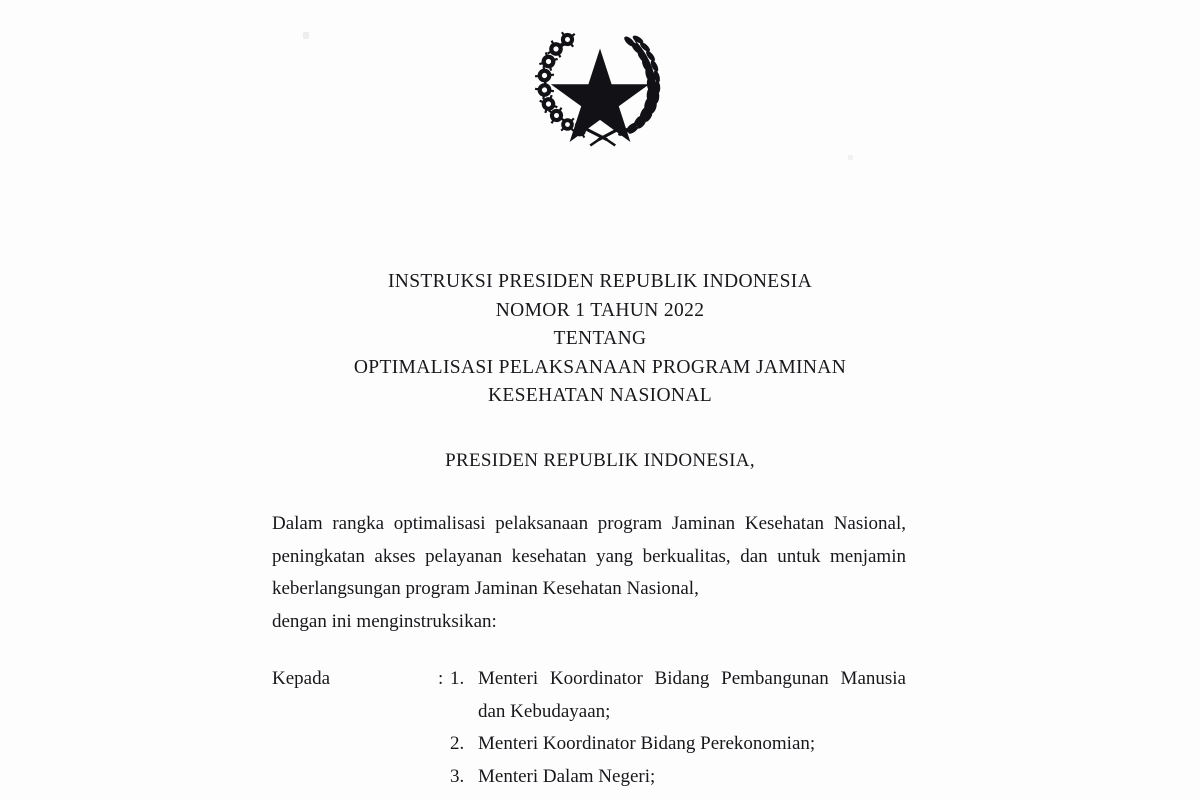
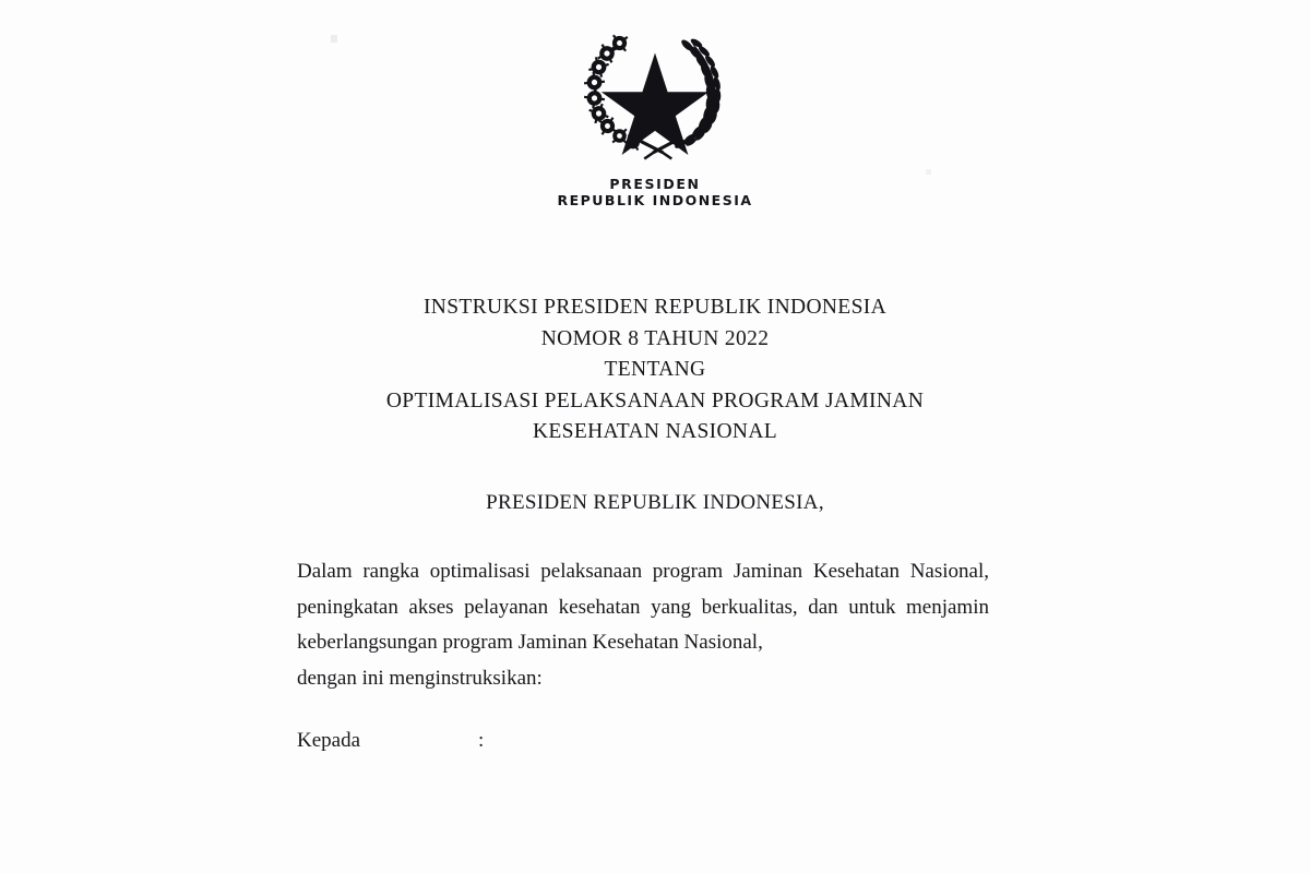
+ PRESIDEN
+ REPUBLIK INDONESIA
  INSTRUKSI PRESIDEN REPUBLIK INDONESIA
- NOMOR 1 TAHUN 2022
+ NOMOR 8 TAHUN 2022
  TENTANG
  OPTIMALISASI PELAKSANAAN PROGRAM JAMINAN
  KESEHATAN NASIONAL
  PRESIDEN REPUBLIK INDONESIA,
  Dalam rangka optimalisasi pelaksanaan program Jaminan Kesehatan Nasional, peningkatan akses pelayanan kesehatan yang berkualitas, dan untuk menjamin keberlangsungan program Jaminan Kesehatan Nasional,
  dengan ini menginstruksikan:
  Kepada
  :
- 1.
- Menteri Koordinator Bidang Pembangunan Manusia dan Kebudayaan;
- 2.
- Menteri Koordinator Bidang Perekonomian;
- 3.
- Menteri Dalam Negeri;
